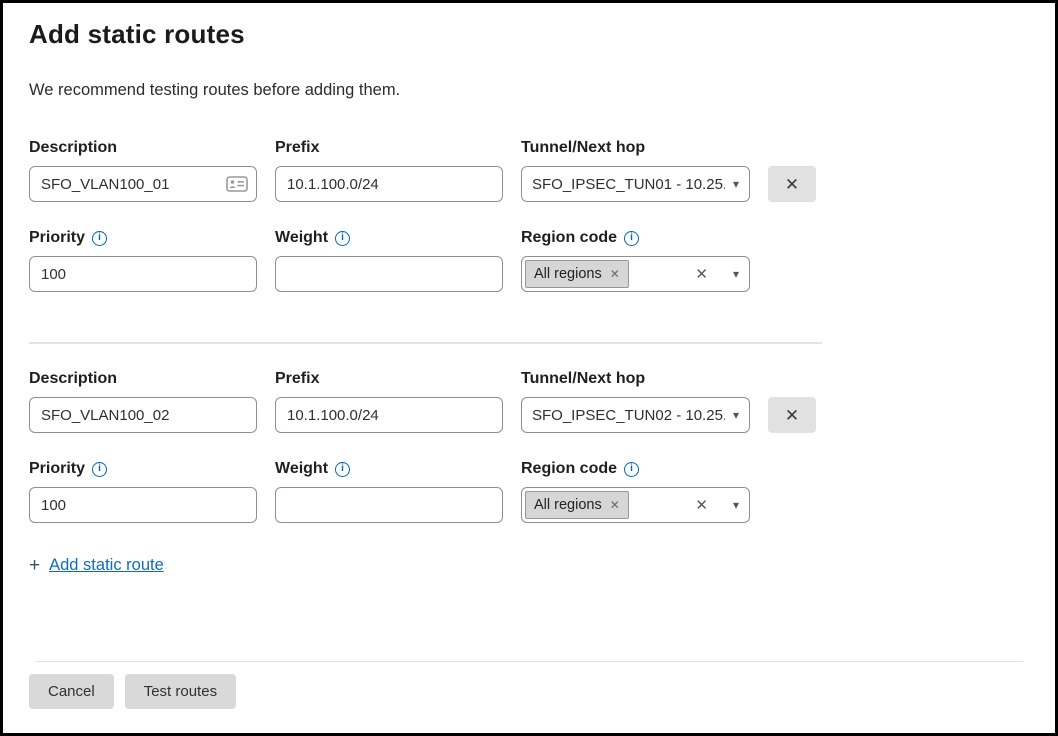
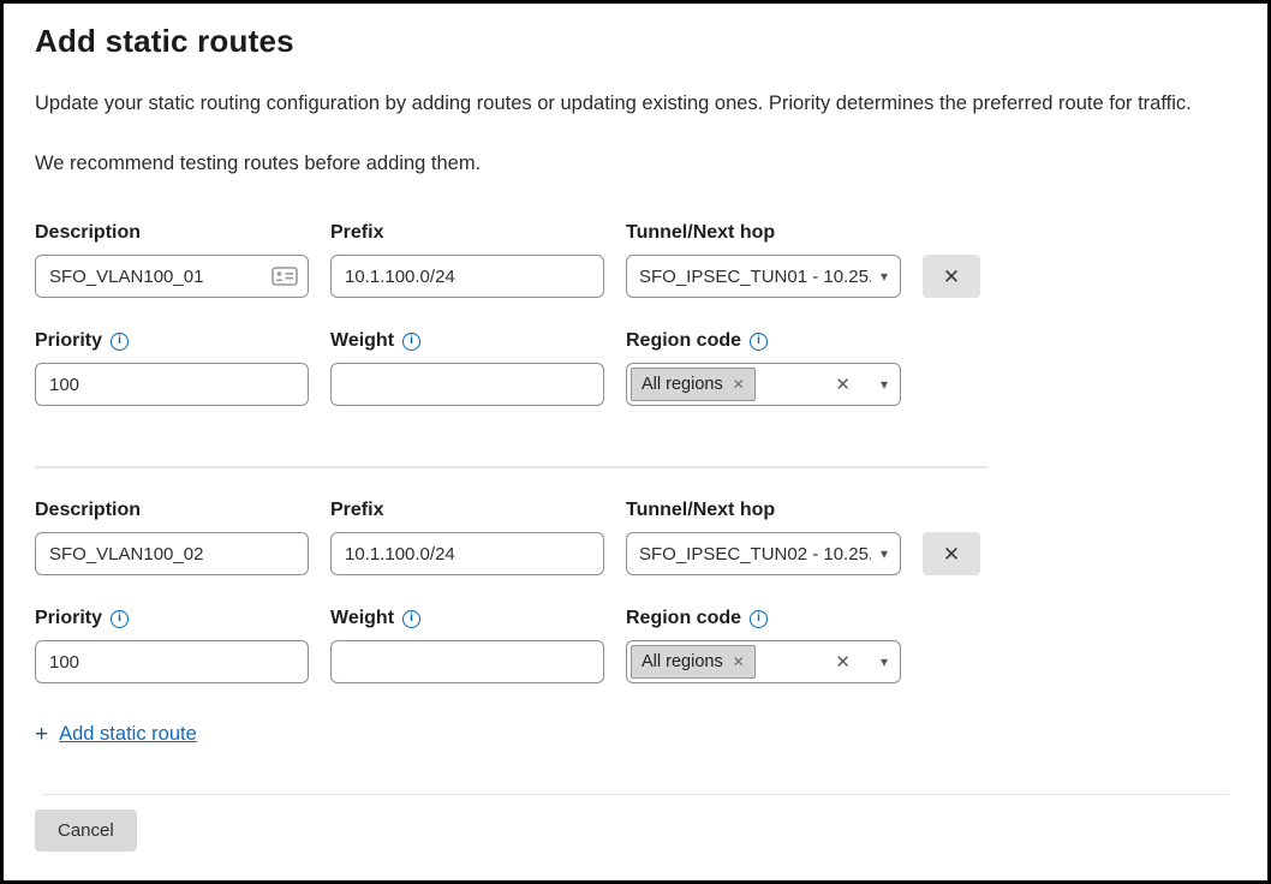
  Add static routes
+ Update your static routing configuration by adding routes or updating existing ones. Priority determines the preferred route for traffic.
  We recommend testing routes before adding them.
  Description
  SFO_VLAN100_01
  Prefix
  10.1.100.0/24
  Tunnel/Next hop
  SFO_IPSEC_TUN01 - 10.25
  ▾
  ✕
  Priority
  i
  100
  Weight
  i
  Region code
  i
  All regions
  ✕
  ✕
  ▾
  Description
  SFO_VLAN100_02
  Prefix
  10.1.100.0/24
  Tunnel/Next hop
  SFO_IPSEC_TUN02 - 10.25
  ▾
  ✕
  Priority
  i
  100
  Weight
  i
  Region code
  i
  All regions
  ✕
  ✕
  ▾
  +
  Add static route
  Cancel
- Test routes
